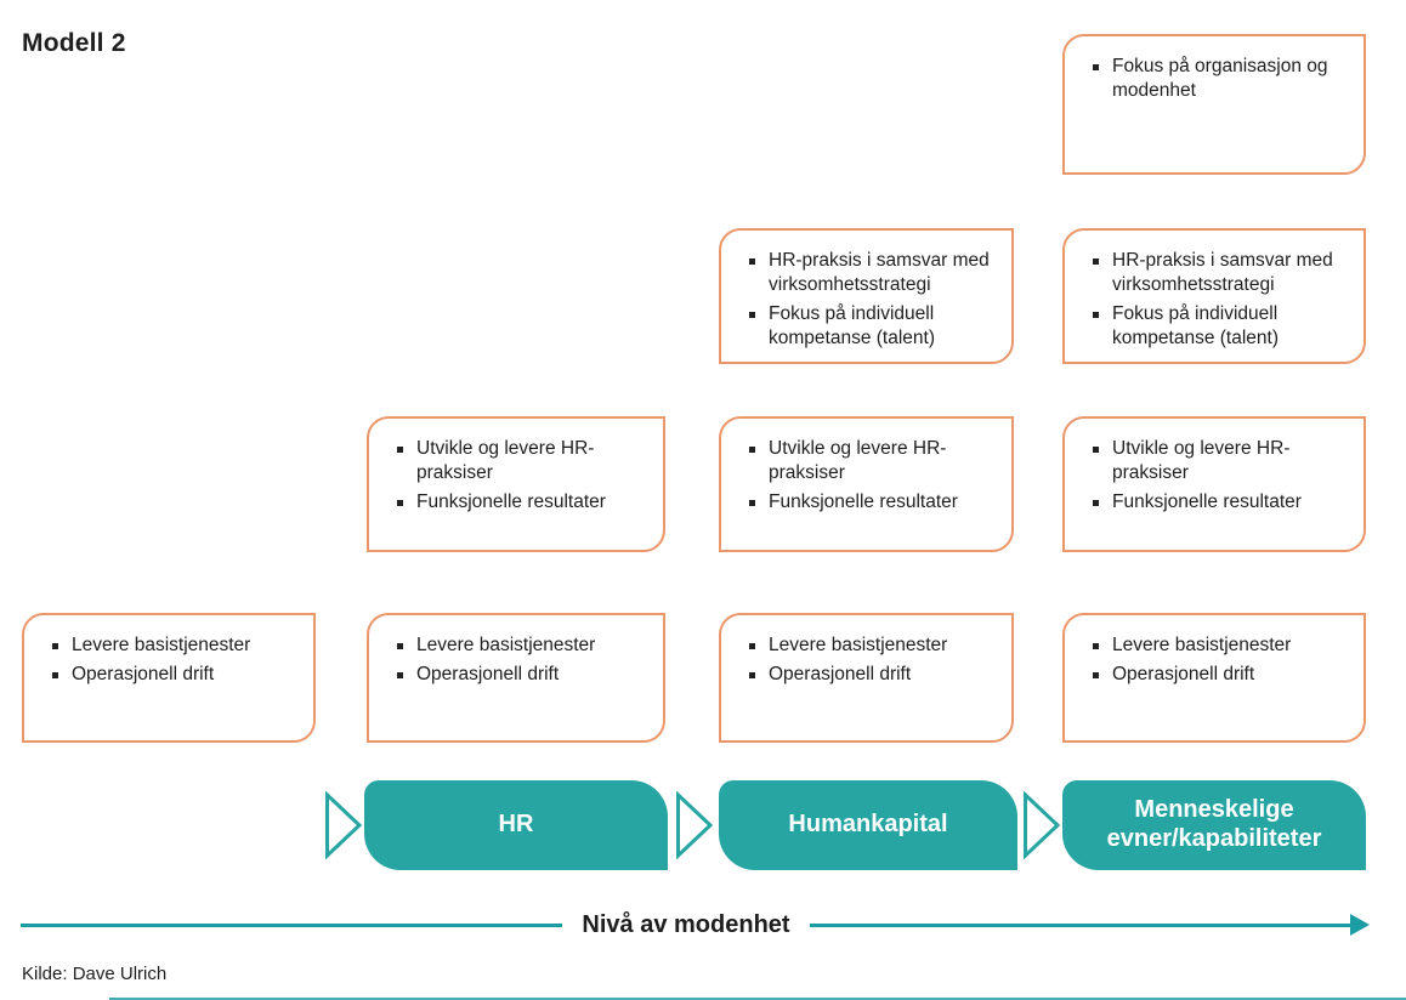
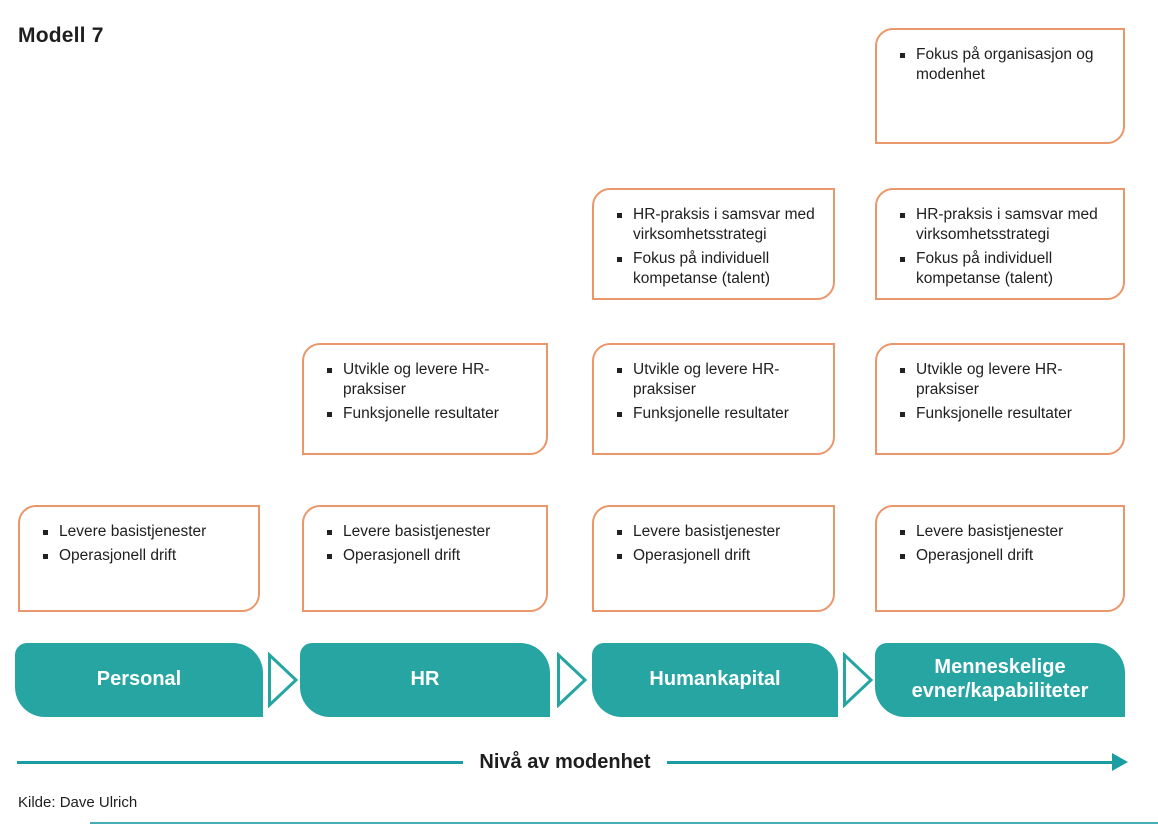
- Modell 2
+ Modell 7
  Fokus på organisasjon og modenhet
  HR-praksis i samsvar med virksomhetsstrategi
  Fokus på individuell kompetanse (talent)
  HR-praksis i samsvar med virksomhetsstrategi
  Fokus på individuell kompetanse (talent)
  Utvikle og levere HR-praksiser
  Funksjonelle resultater
  Utvikle og levere HR-praksiser
  Funksjonelle resultater
  Utvikle og levere HR-praksiser
  Funksjonelle resultater
  Levere basistjenester
  Operasjonell drift
  Levere basistjenester
  Operasjonell drift
  Levere basistjenester
  Operasjonell drift
  Levere basistjenester
  Operasjonell drift
+ Personal
  HR
  Humankapital
  Menneskelige
  evner/kapabiliteter
  Nivå av modenhet
  Kilde: Dave Ulrich
